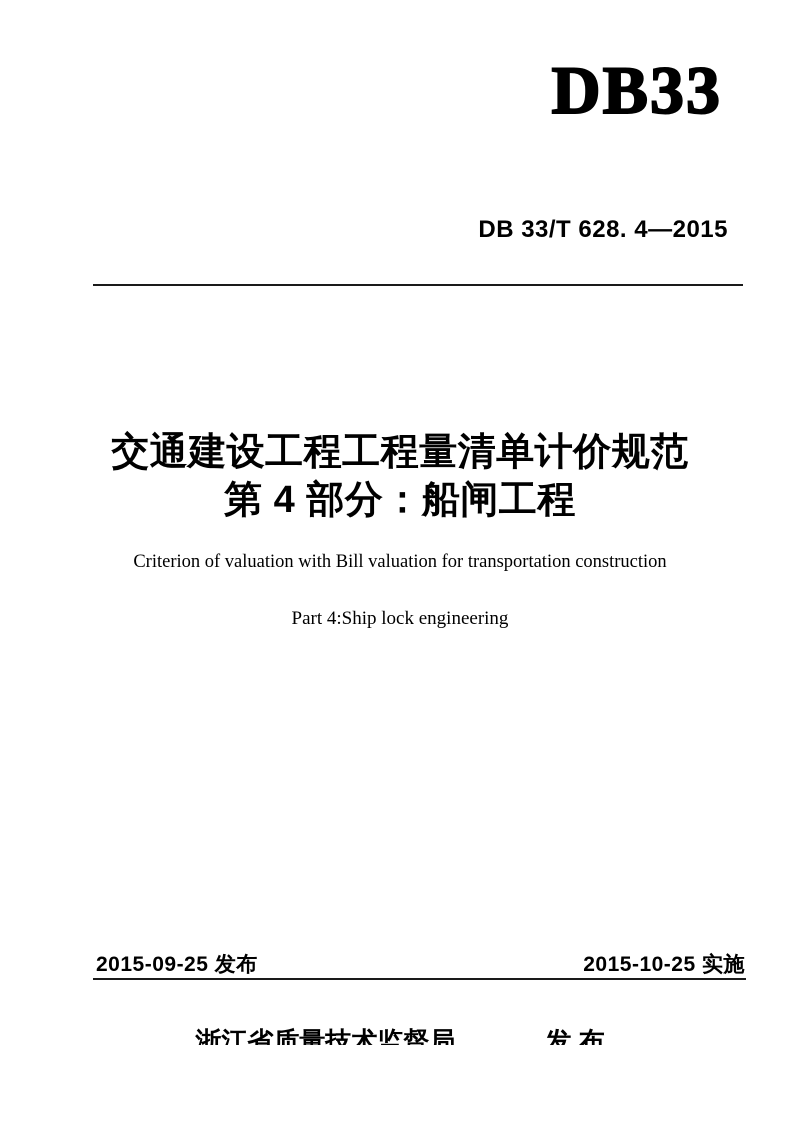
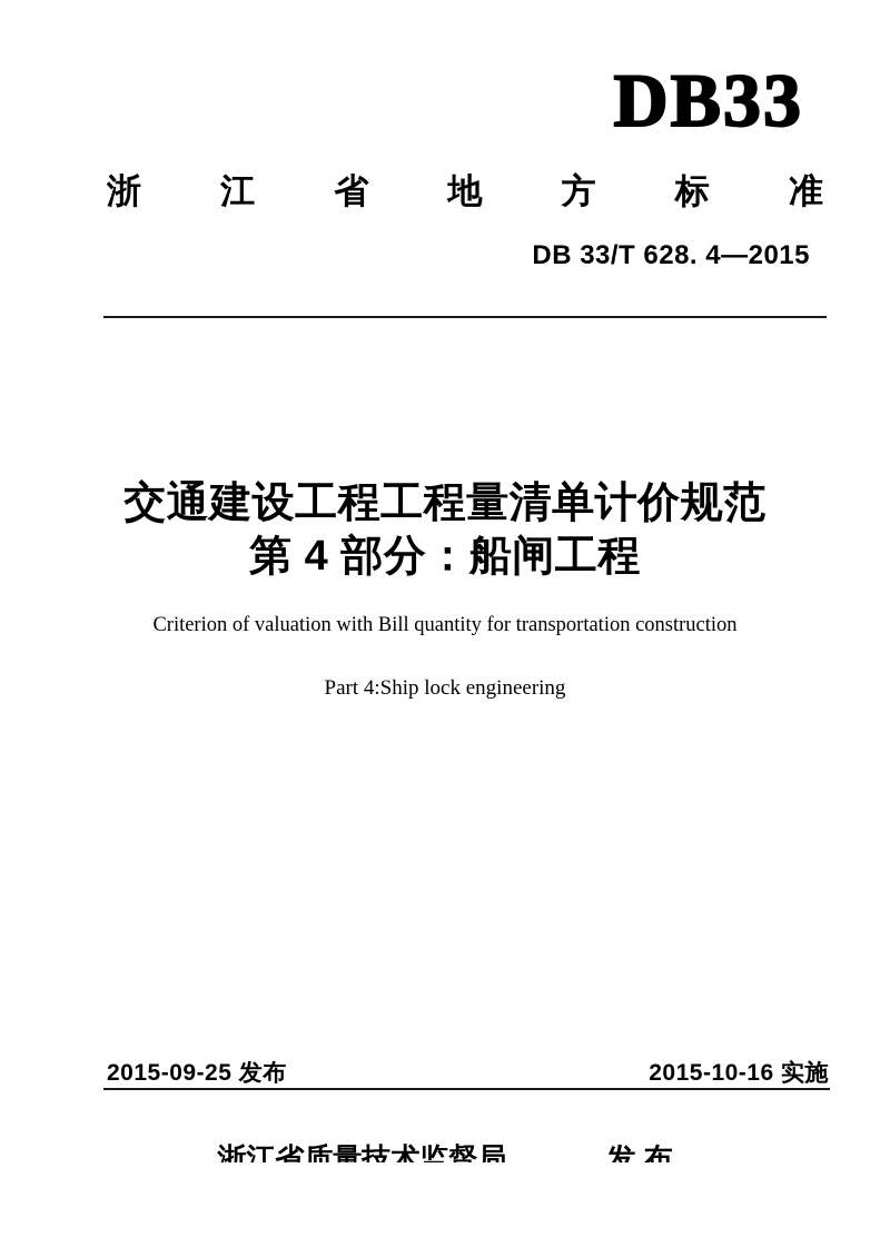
  DB33
+ 浙
+ 江
+ 省
+ 地
+ 方
+ 标
+ 准
  DB 33/T 628. 4—2015
  交通建设工程工程量清单计价规范
  第 4 部分：船闸工程
- Criterion of valuation with Bill valuation for transportation construction
+ Criterion of valuation with Bill quantity for transportation construction
  Part 4:Ship lock engineering
  2015-09-25 发布
- 2015-10-25 实施
+ 2015-10-16 实施
  浙江省质量技术监督局
  发 布
